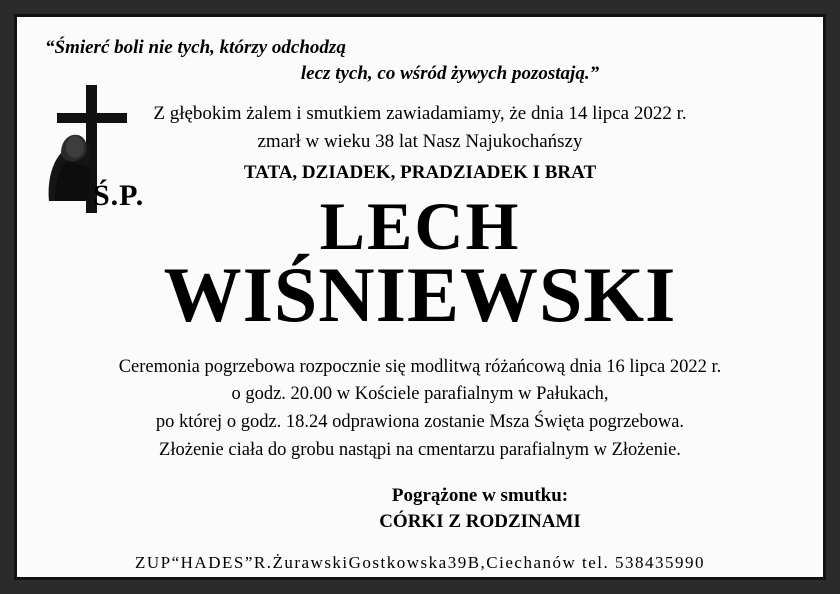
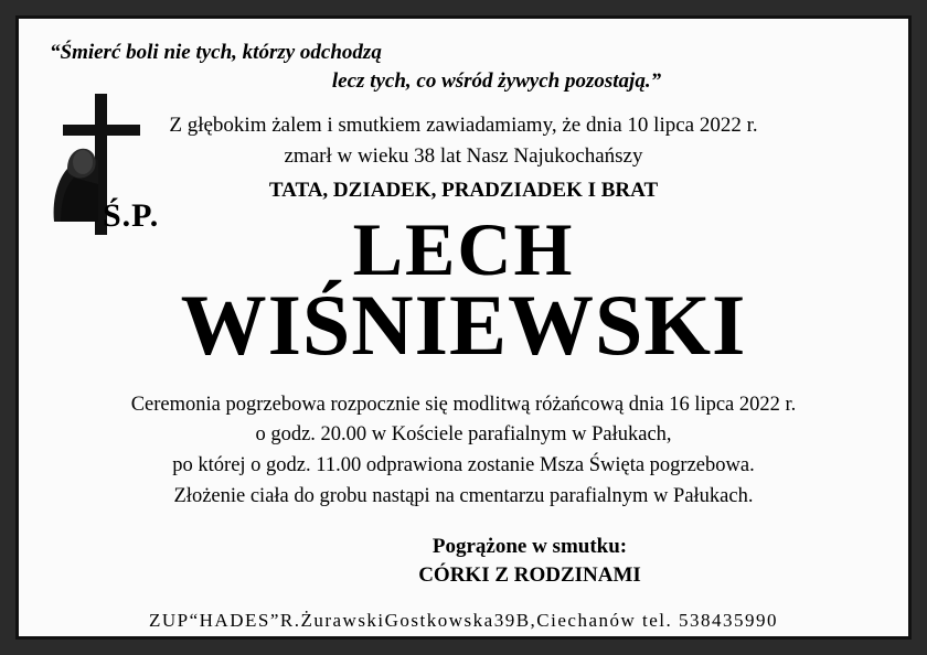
  “Śmierć boli nie tych, którzy odchodzą
  lecz tych, co wśród żywych pozostają.”
  Ś.P.
- Z głębokim żalem i smutkiem zawiadamiamy, że dnia 14 lipca 2022 r.
+ Z głębokim żalem i smutkiem zawiadamiamy, że dnia 10 lipca 2022 r.
  zmarł w wieku 38 lat Nasz Najukochańszy
  TATA, DZIADEK, PRADZIADEK I BRAT
  LECH
  WIŚNIEWSKI
  Ceremonia pogrzebowa rozpocznie się modlitwą różańcową dnia 16 lipca 2022 r.
  o godz. 20.00 w Kościele parafialnym w Pałukach,
- po której o godz. 18.24 odprawiona zostanie Msza Święta pogrzebowa.
+ po której o godz. 11.00 odprawiona zostanie Msza Święta pogrzebowa.
- Złożenie ciała do grobu nastąpi na cmentarzu parafialnym w Złożenie.
+ Złożenie ciała do grobu nastąpi na cmentarzu parafialnym w Pałukach.
  Pogrążone w smutku:
  CÓRKI Z RODZINAMI
  ZUP“HADES”R.ŻurawskiGostkowska39B,Ciechanów tel. 538435990
